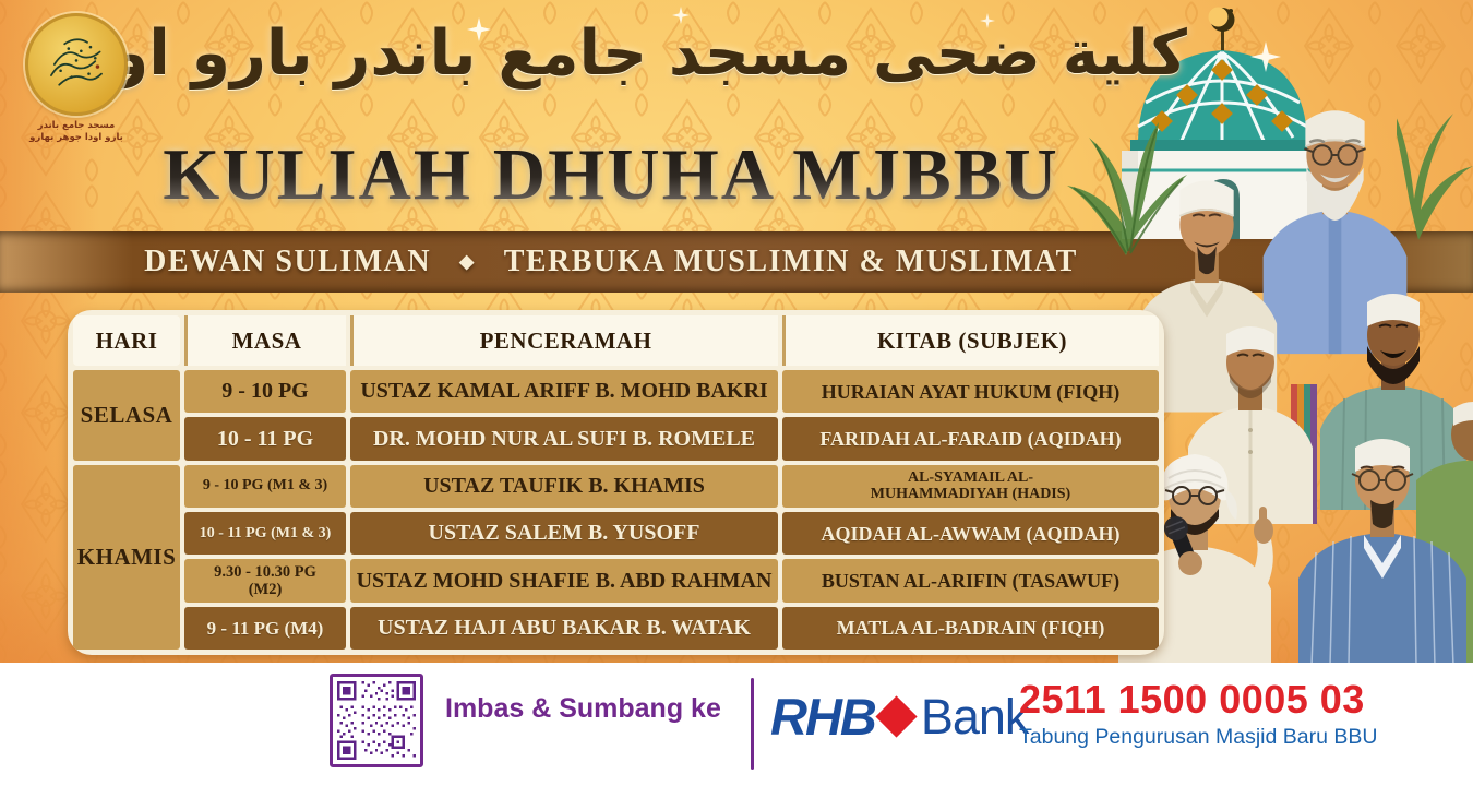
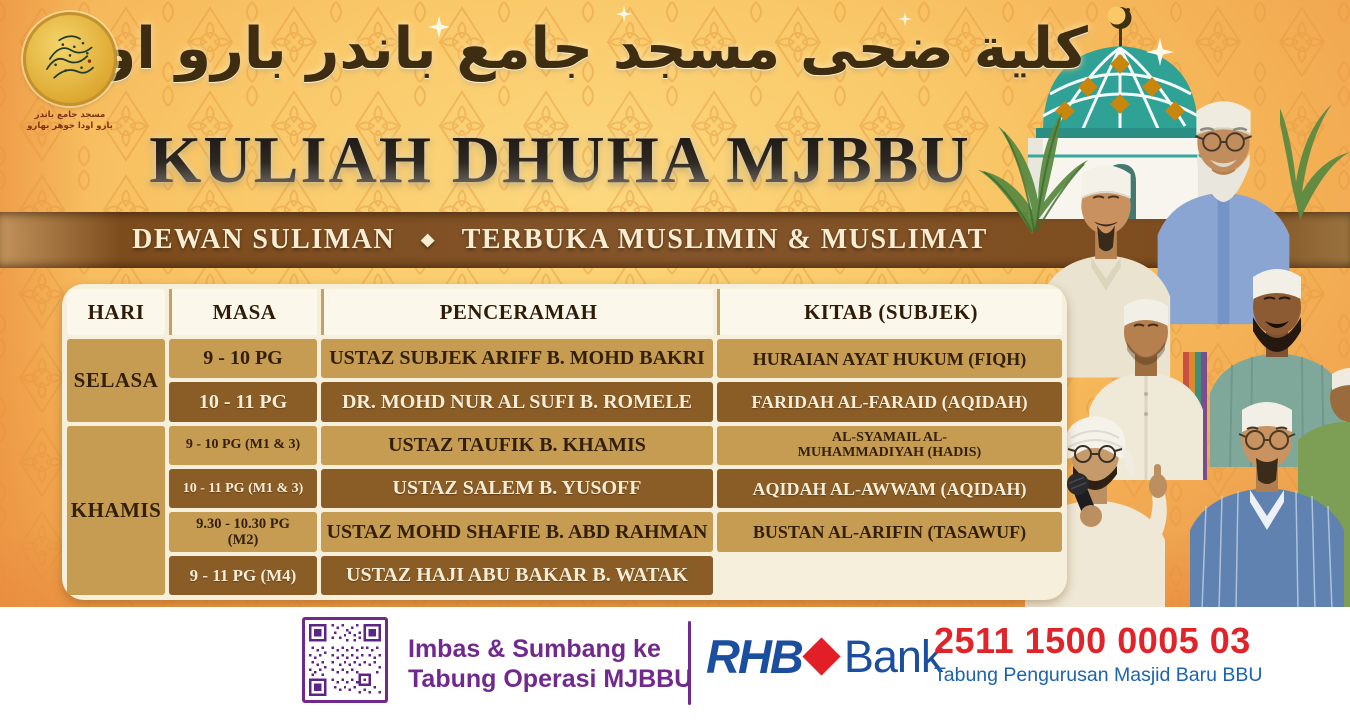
  مسجد جامع باندر
  بارو اودا جوهر بهارو
  كلية ضحى مسجد جامع باندر بارو او
  KULIAH DHUHA MJBBU
  DEWAN SULIMAN
  ◆
  TERBUKA MUSLIMIN & MUSLIMAT
  HARI
  MASA
  PENCERAMAH
  KITAB (SUBJEK)
  SELASA
  9 - 10 PG
- USTAZ KAMAL ARIFF B. MOHD BAKRI
+ USTAZ SUBJEK ARIFF B. MOHD BAKRI
  HURAIAN AYAT HUKUM (FIQH)
  10 - 11 PG
  DR. MOHD NUR AL SUFI B. ROMELE
  FARIDAH AL-FARAID (AQIDAH)
  KHAMIS
  9 - 10 PG (M1 & 3)
  USTAZ TAUFIK B. KHAMIS
  AL-SYAMAIL AL-MUHAMMADIYAH (HADIS)
  10 - 11 PG (M1 & 3)
  USTAZ SALEM B. YUSOFF
  AQIDAH AL-AWWAM (AQIDAH)
  9.30 - 10.30 PG (M2)
  USTAZ MOHD SHAFIE B. ABD RAHMAN
  BUSTAN AL-ARIFIN (TASAWUF)
  9 - 11 PG (M4)
  USTAZ HAJI ABU BAKAR B. WATAK
- MATLA AL-BADRAIN (FIQH)
  Imbas & Sumbang ke
+ Tabung Operasi MJBBU
  RHB
  Bank
  2511 1500 0005 03
  Tabung Pengurusan Masjid Baru BBU
